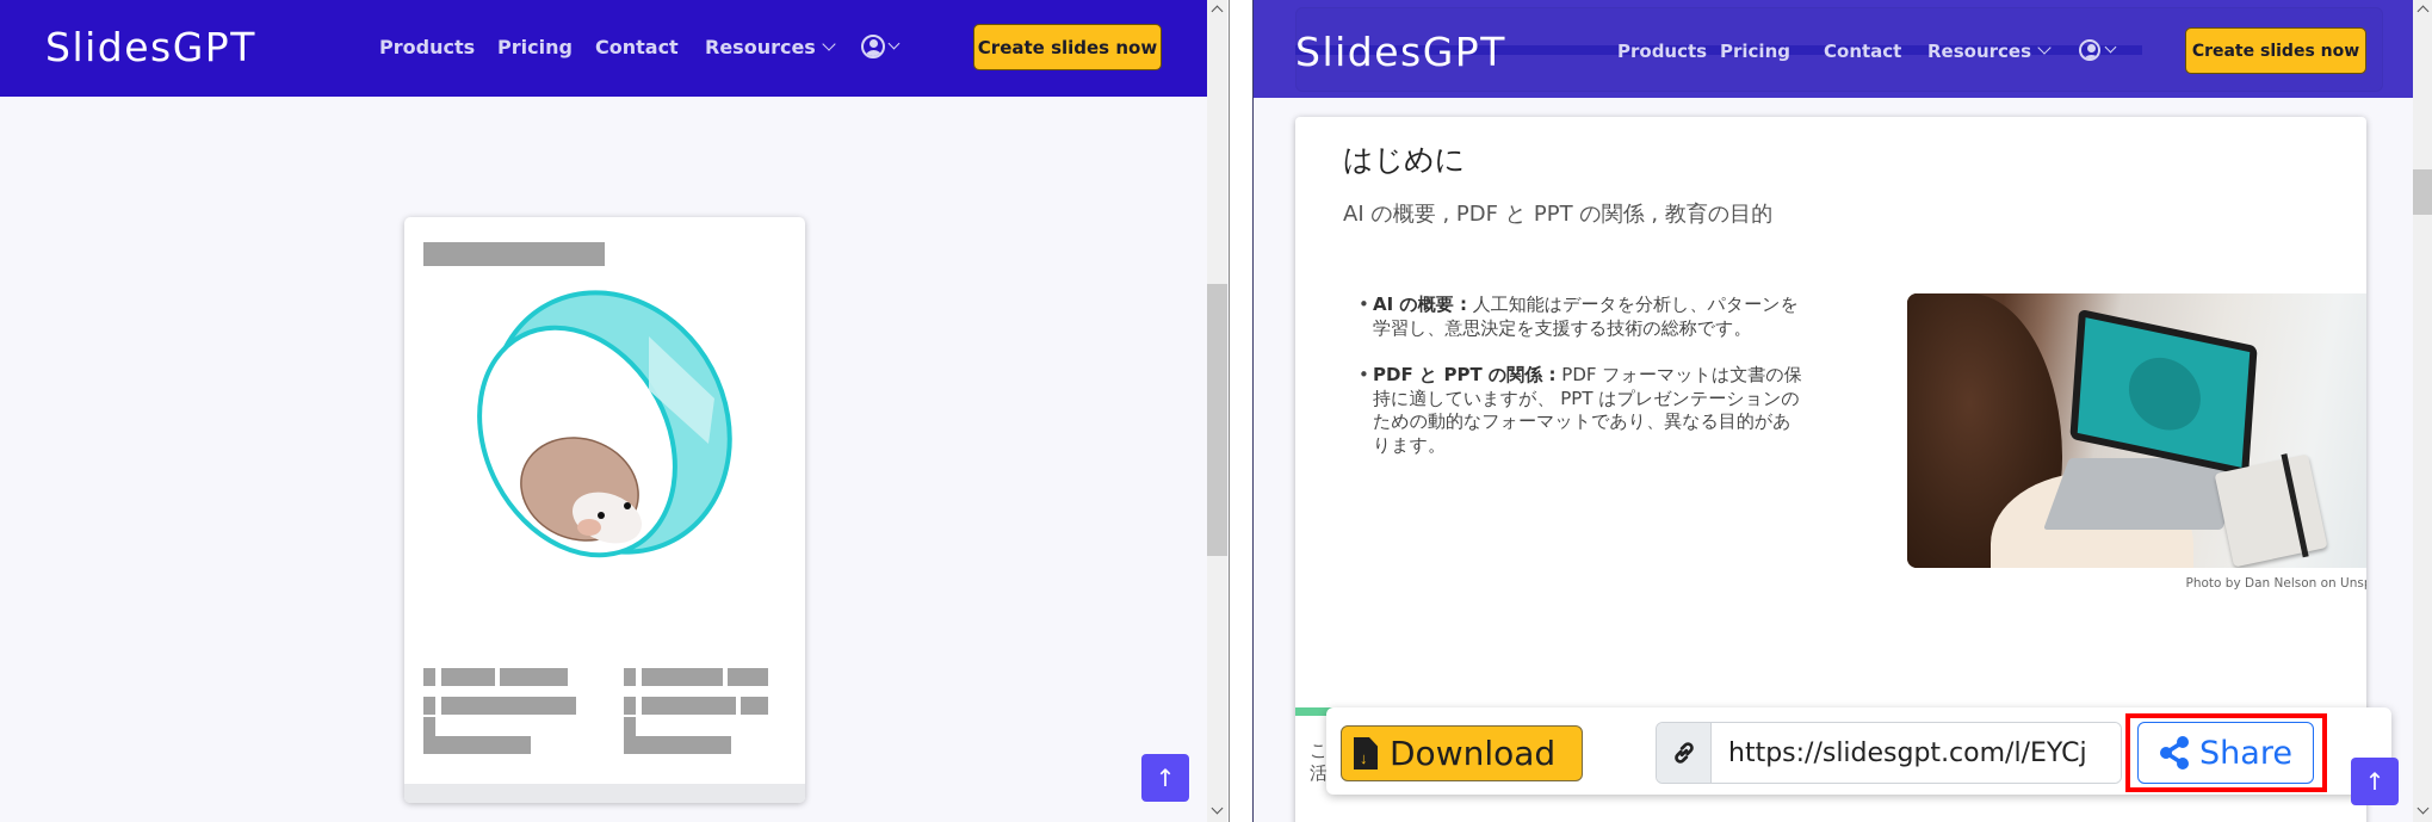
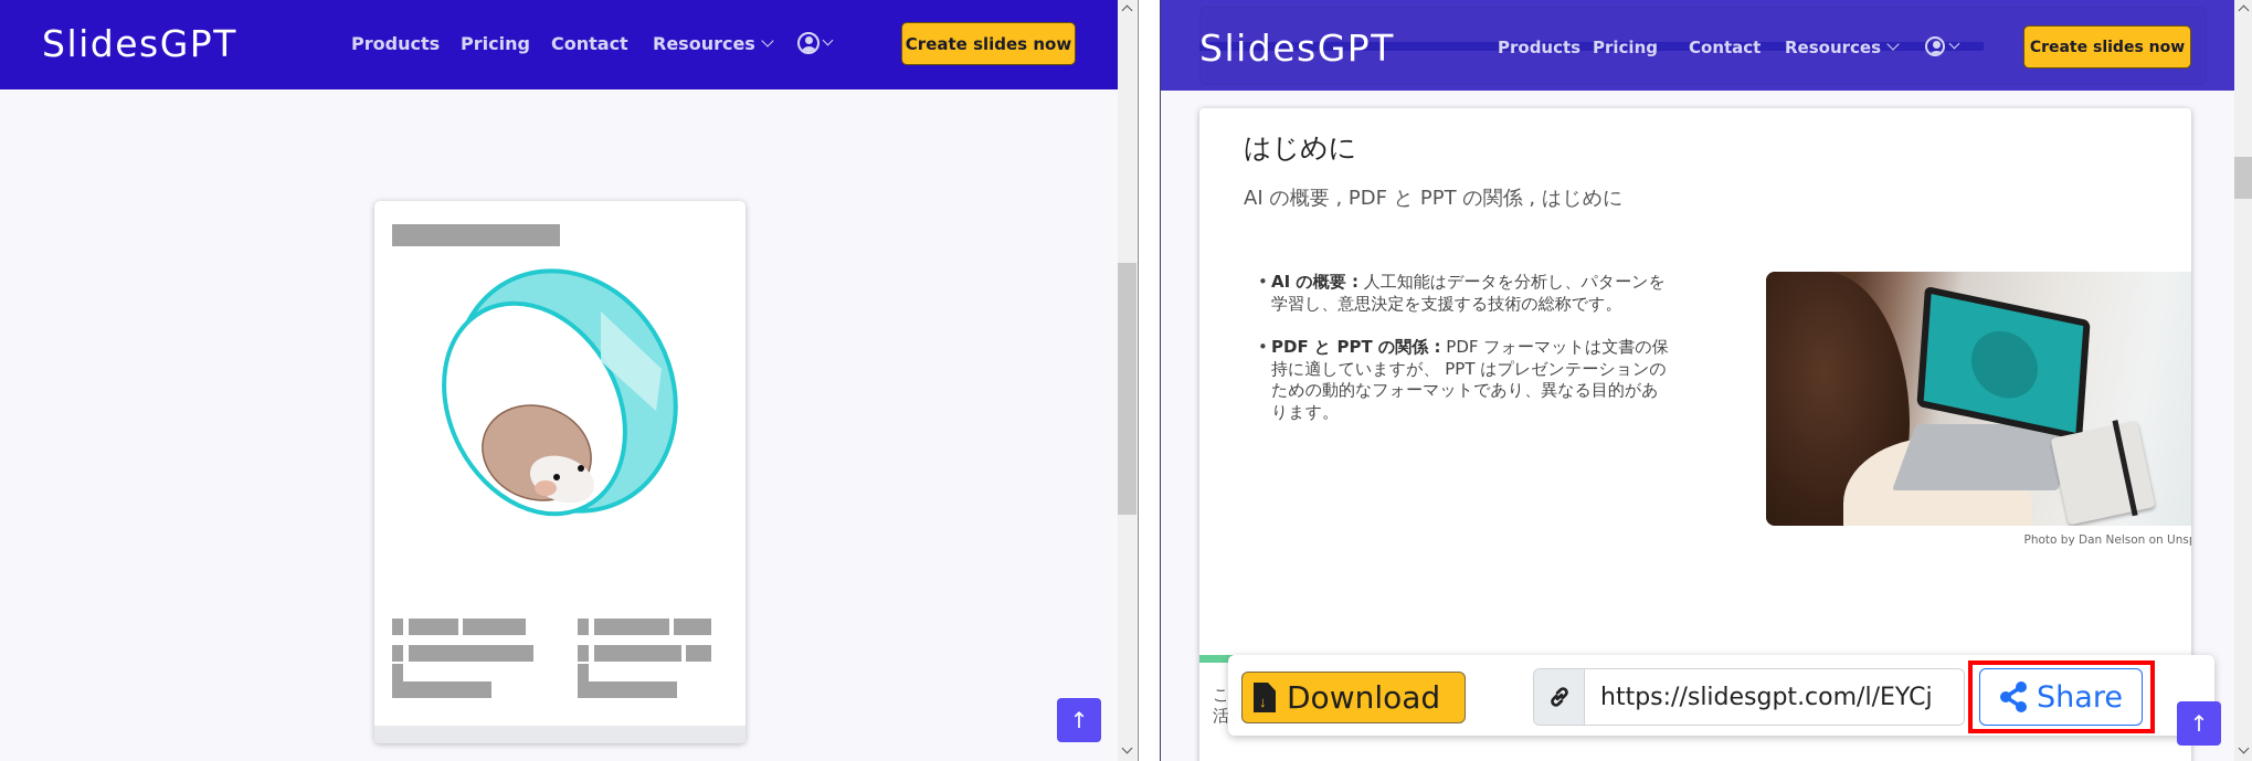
  SlidesGPT
  Products
  Pricing
  Contact
  Resources
  Create slides now
  ↑
  SlidesGPT
  Products
  Pricing
  Contact
  Resources
  Create slides now
  はじめに
- AI の概要 , PDF と PPT の関係 , 教育の目的
+ AI の概要 , PDF と PPT の関係 , はじめに
  AI の概要 : 人工知能はデータを分析し、パターンを学習し、意思決定を支援する技術の総称です。
  PDF と PPT の関係 : PDF フォーマットは文書の保持に適していますが、 PPT はプレゼンテーションのための動的なフォーマットであり、異なる目的があります。
  Photo by Dan Nelson on Uns
  ↓
  Download
  https://slidesgpt.com/l/EYCj
  Share
  ↑
